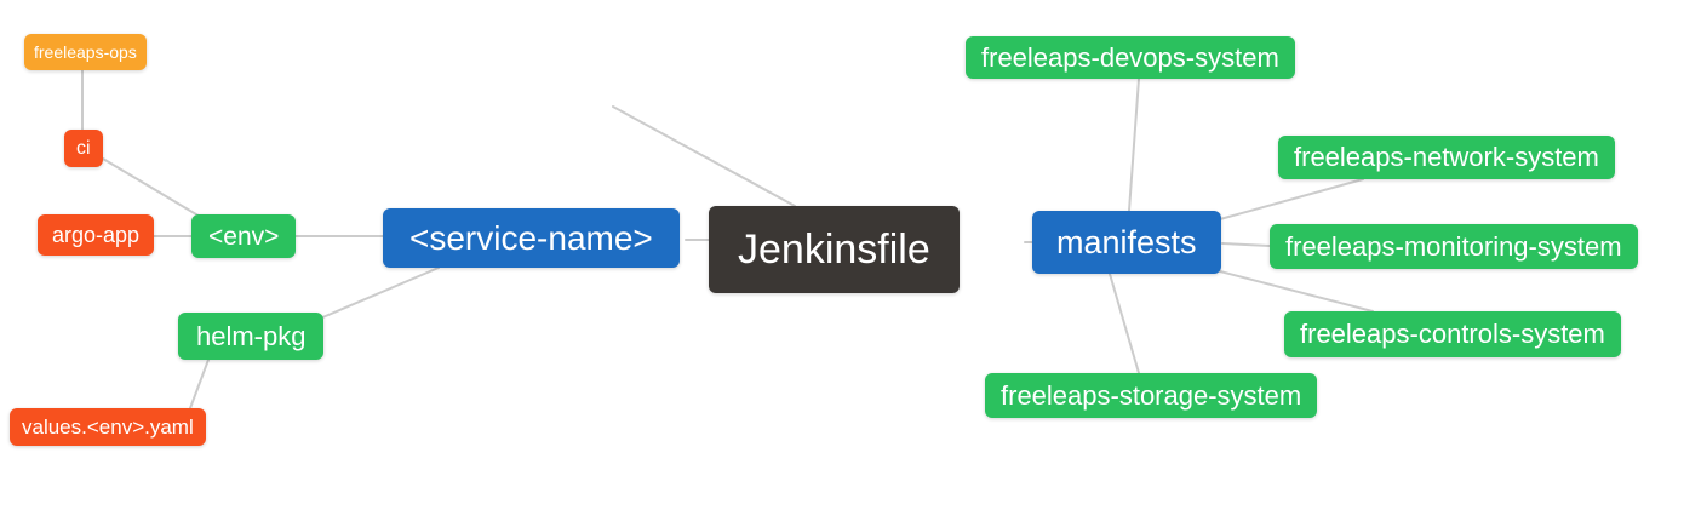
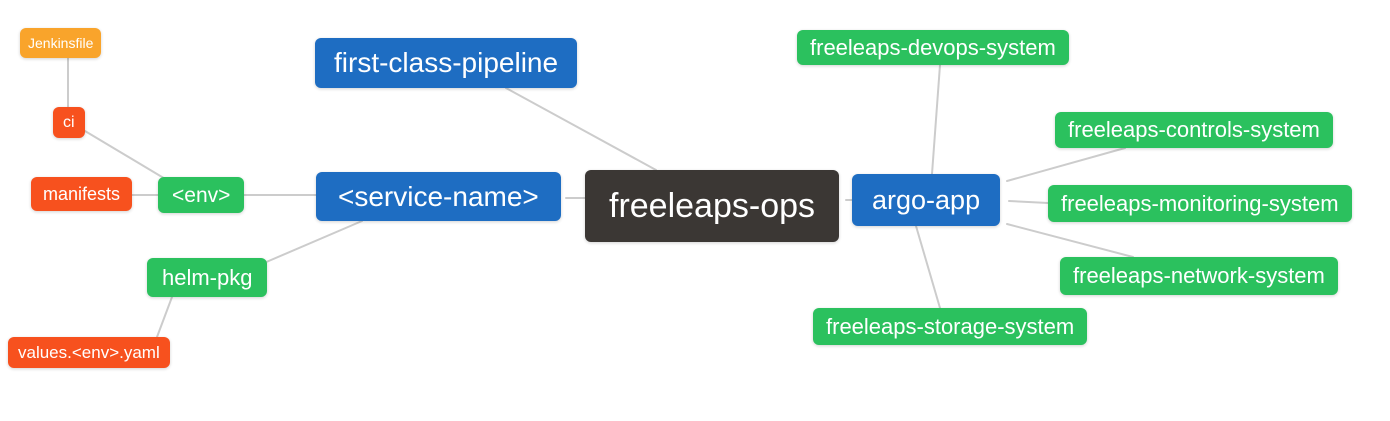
- freeleaps-ops
+ Jenkinsfile
  ci
- argo-app
+ manifests
  <env>
+ first-class-pipeline
  <service-name>
  helm-pkg
  values.<env>.yaml
- Jenkinsfile
+ freeleaps-ops
- manifests
+ argo-app
  freeleaps-devops-system
- freeleaps-network-system
+ freeleaps-controls-system
  freeleaps-monitoring-system
- freeleaps-controls-system
+ freeleaps-network-system
  freeleaps-storage-system
